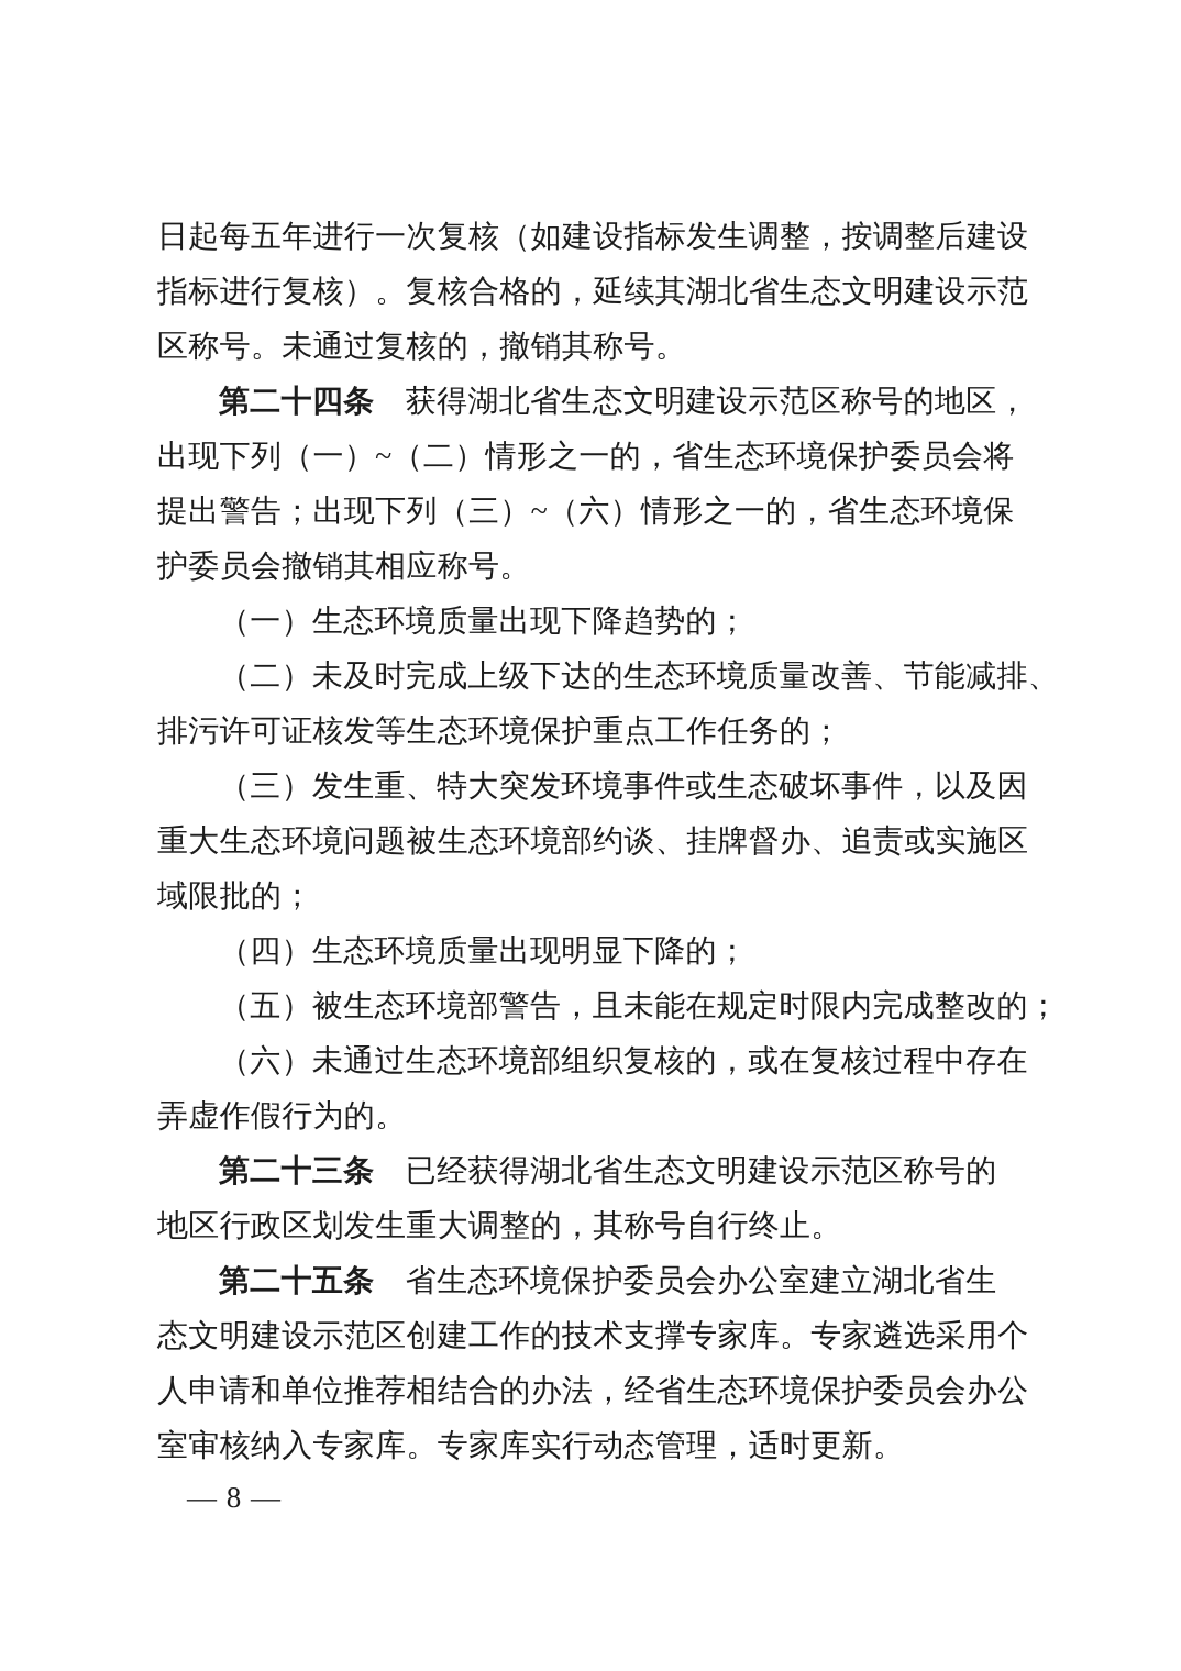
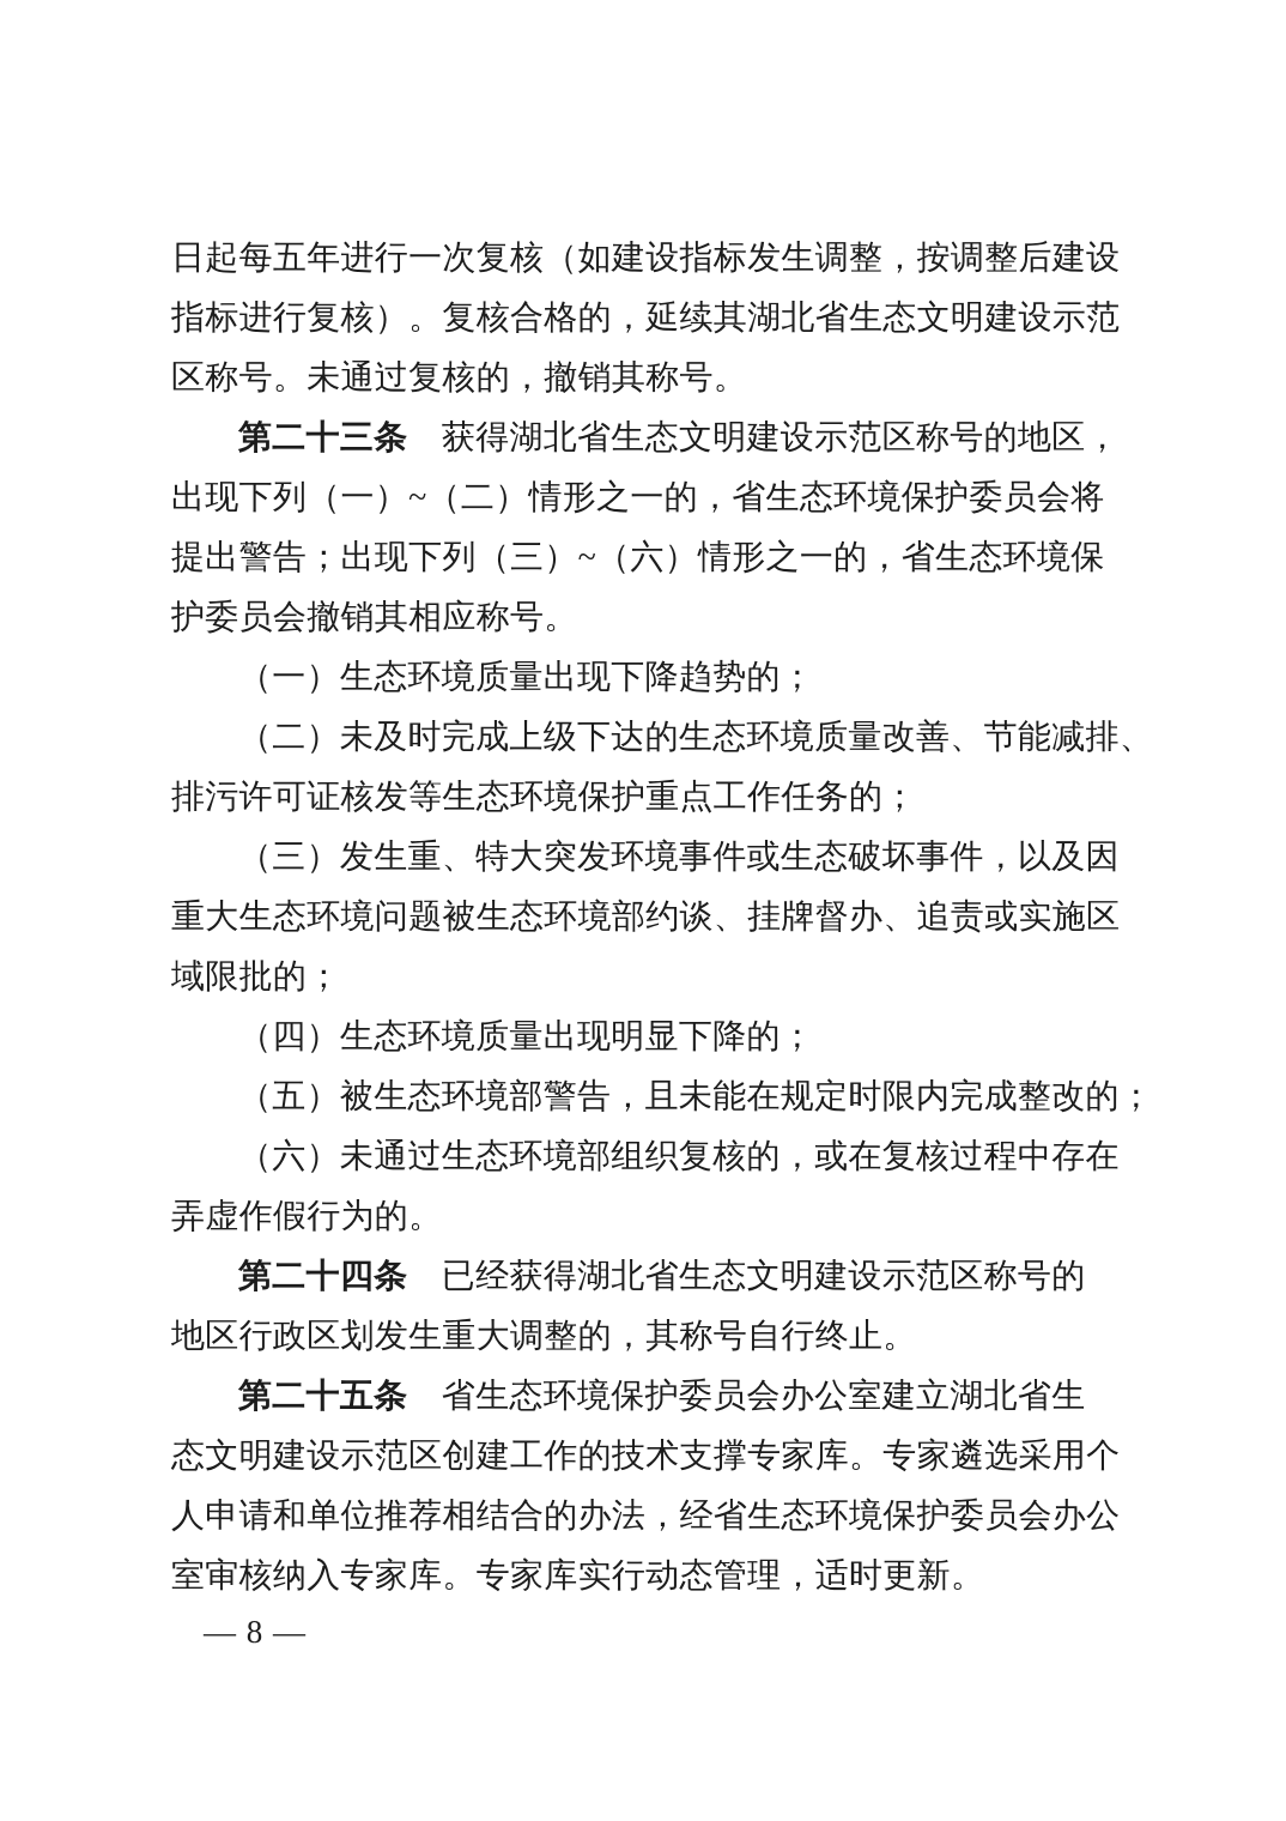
  日起每五年进行一次复核（如建设指标发生调整，按调整后建设
  指标进行复核）。复核合格的，延续其湖北省生态文明建设示范
  区称号。未通过复核的，撤销其称号。
- 第二十四条 获得湖北省生态文明建设示范区称号的地区，
+ 第二十三条 获得湖北省生态文明建设示范区称号的地区，
  出现下列（一）~（二）情形之一的，省生态环境保护委员会将
  提出警告；出现下列（三）~（六）情形之一的，省生态环境保
  护委员会撤销其相应称号。
  （一）生态环境质量出现下降趋势的；
  （二）未及时完成上级下达的生态环境质量改善、节能减排、
  排污许可证核发等生态环境保护重点工作任务的；
  （三）发生重、特大突发环境事件或生态破坏事件，以及因
  重大生态环境问题被生态环境部约谈、挂牌督办、追责或实施区
  域限批的；
  （四）生态环境质量出现明显下降的；
  （五）被生态环境部警告，且未能在规定时限内完成整改的；
  （六）未通过生态环境部组织复核的，或在复核过程中存在
  弄虚作假行为的。
- 第二十三条 已经获得湖北省生态文明建设示范区称号的
+ 第二十四条 已经获得湖北省生态文明建设示范区称号的
  地区行政区划发生重大调整的，其称号自行终止。
  第二十五条 省生态环境保护委员会办公室建立湖北省生
  态文明建设示范区创建工作的技术支撑专家库。专家遴选采用个
  人申请和单位推荐相结合的办法，经省生态环境保护委员会办公
  室审核纳入专家库。专家库实行动态管理，适时更新。
  — 8 —
